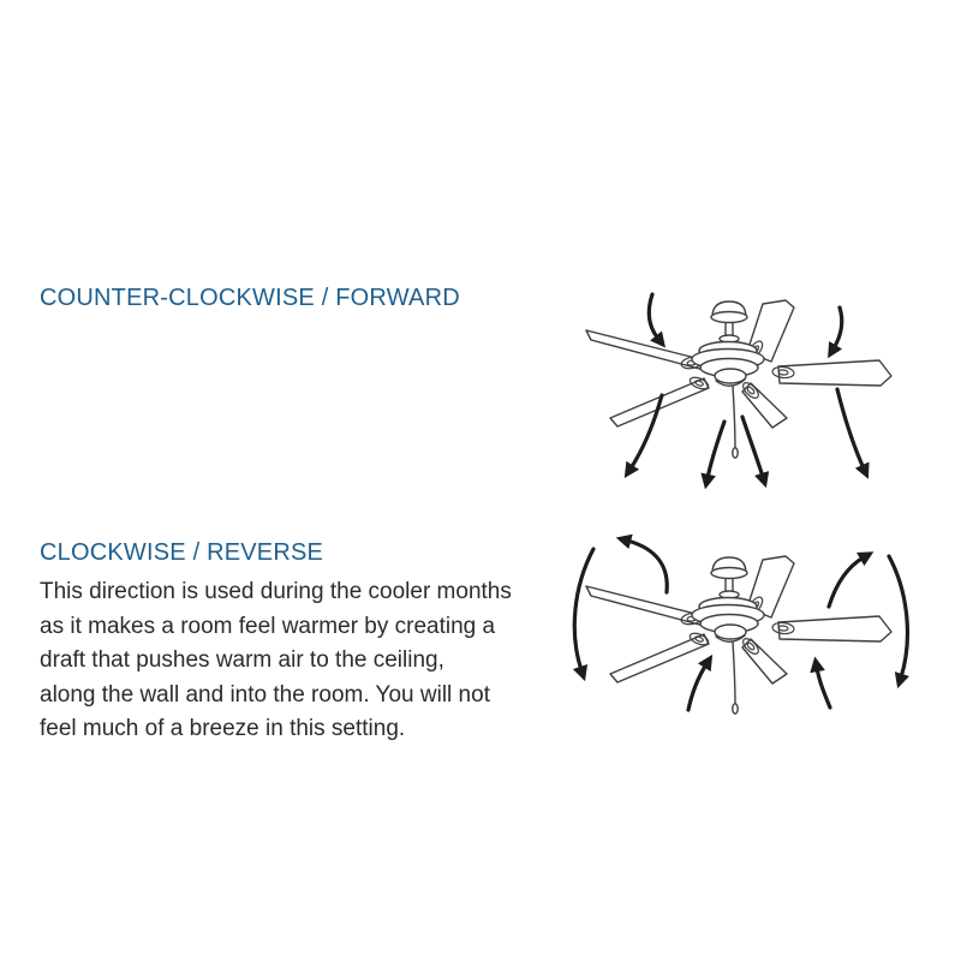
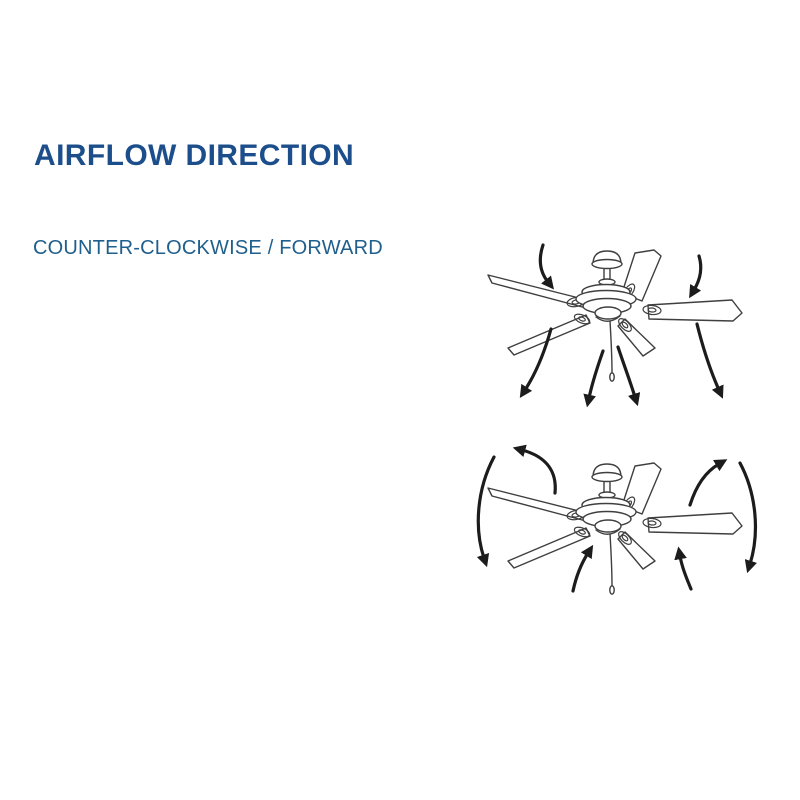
+ AIRFLOW DIRECTION
  COUNTER-CLOCKWISE / FORWARD
- CLOCKWISE / REVERSE
- This direction is used during the cooler months
- as it makes a room feel warmer by creating a
- draft that pushes warm air to the ceiling,
- along the wall and into the room. You will not
- feel much of a breeze in this setting.
